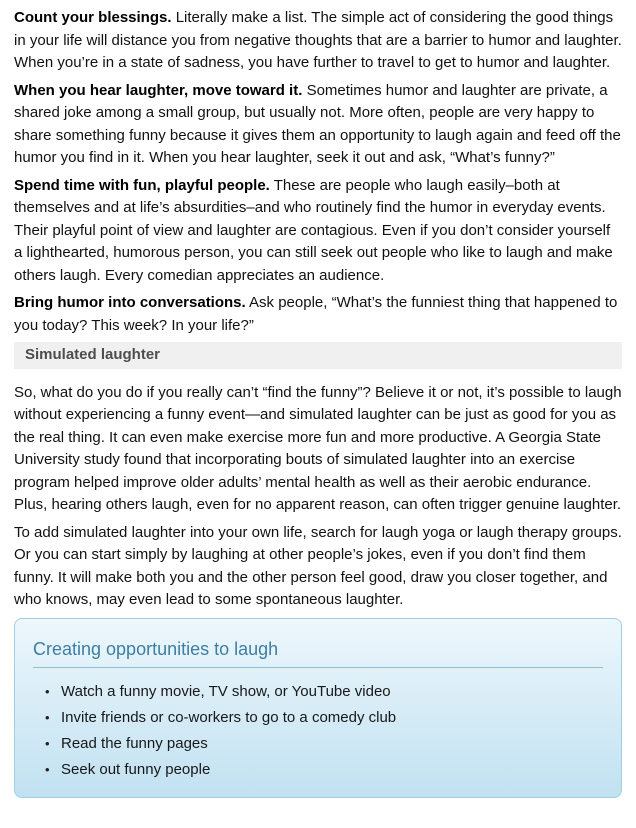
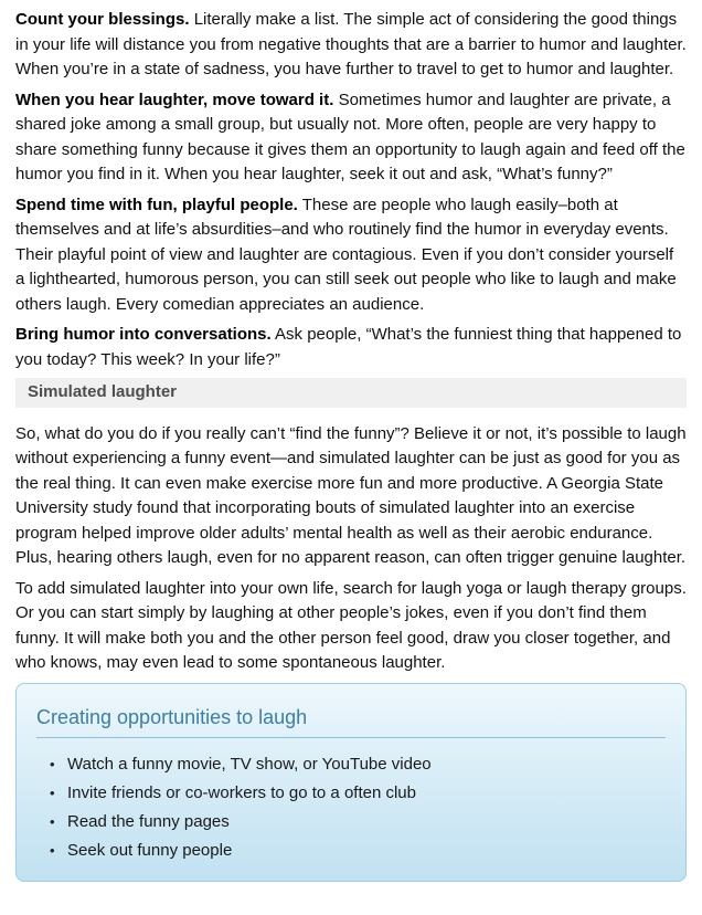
  Count your blessings. Literally make a list. The simple act of considering the good things in your life will distance you from negative thoughts that are a barrier to humor and laughter. When you’re in a state of sadness, you have further to travel to get to humor and laughter.
  When you hear laughter, move toward it. Sometimes humor and laughter are private, a shared joke among a small group, but usually not. More often, people are very happy to share something funny because it gives them an opportunity to laugh again and feed off the humor you find in it. When you hear laughter, seek it out and ask, “What’s funny?”
  Spend time with fun, playful people. These are people who laugh easily–both at themselves and at life’s absurdities–and who routinely find the humor in everyday events. Their playful point of view and laughter are contagious. Even if you don’t consider yourself a lighthearted, humorous person, you can still seek out people who like to laugh and make others laugh. Every comedian appreciates an audience.
  Bring humor into conversations. Ask people, “What’s the funniest thing that happened to you today? This week? In your life?”
  Simulated laughter
  So, what do you do if you really can’t “find the funny”? Believe it or not, it’s possible to laugh without experiencing a funny event—and simulated laughter can be just as good for you as the real thing. It can even make exercise more fun and more productive. A Georgia State University study found that incorporating bouts of simulated laughter into an exercise program helped improve older adults’ mental health as well as their aerobic endurance. Plus, hearing others laugh, even for no apparent reason, can often trigger genuine laughter.
  To add simulated laughter into your own life, search for laugh yoga or laugh therapy groups. Or you can start simply by laughing at other people’s jokes, even if you don’t find them funny. It will make both you and the other person feel good, draw you closer together, and who knows, may even lead to some spontaneous laughter.
  Creating opportunities to laugh
  • Watch a funny movie, TV show, or YouTube video
- • Invite friends or co-workers to go to a comedy club
+ • Invite friends or co-workers to go to a often club
  • Read the funny pages
  • Seek out funny people
